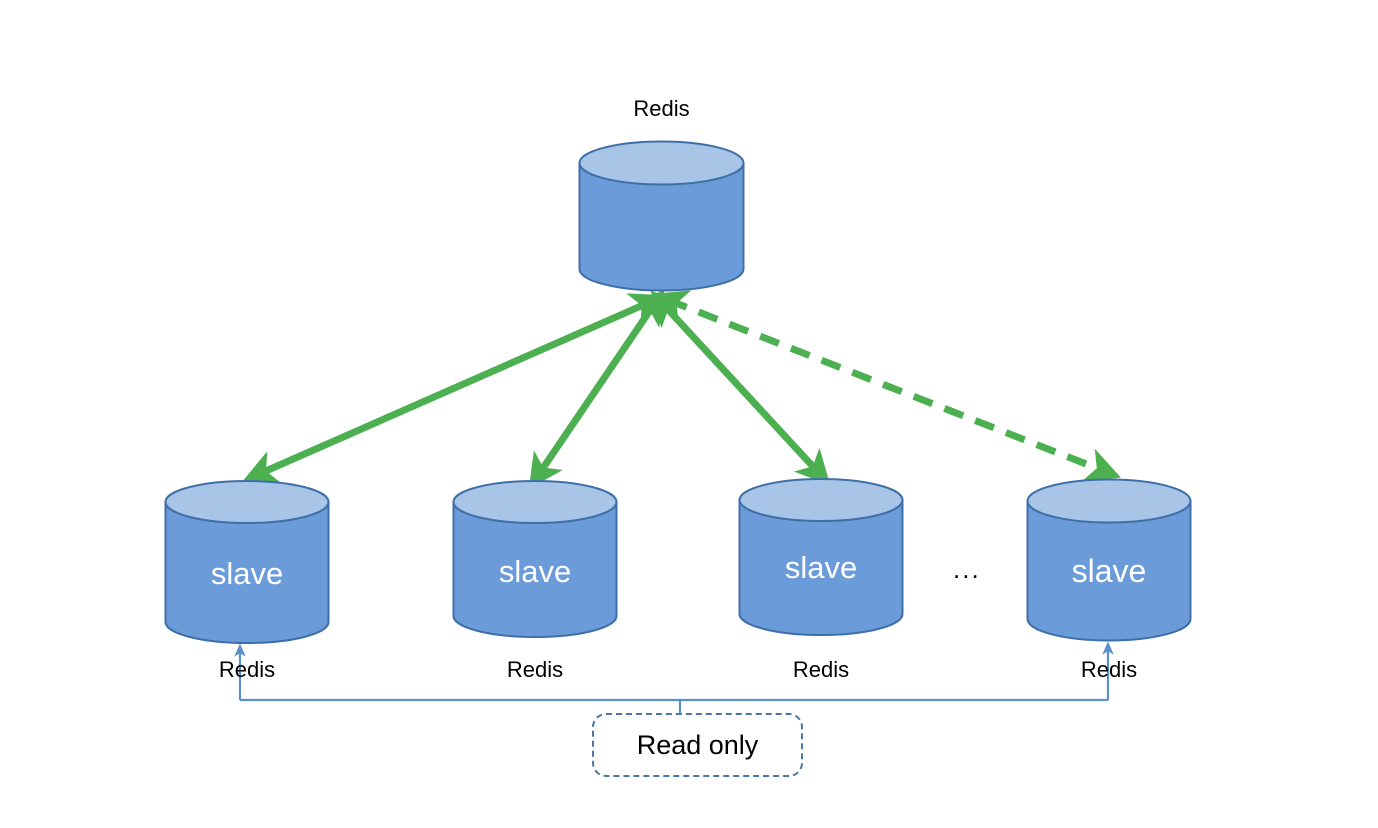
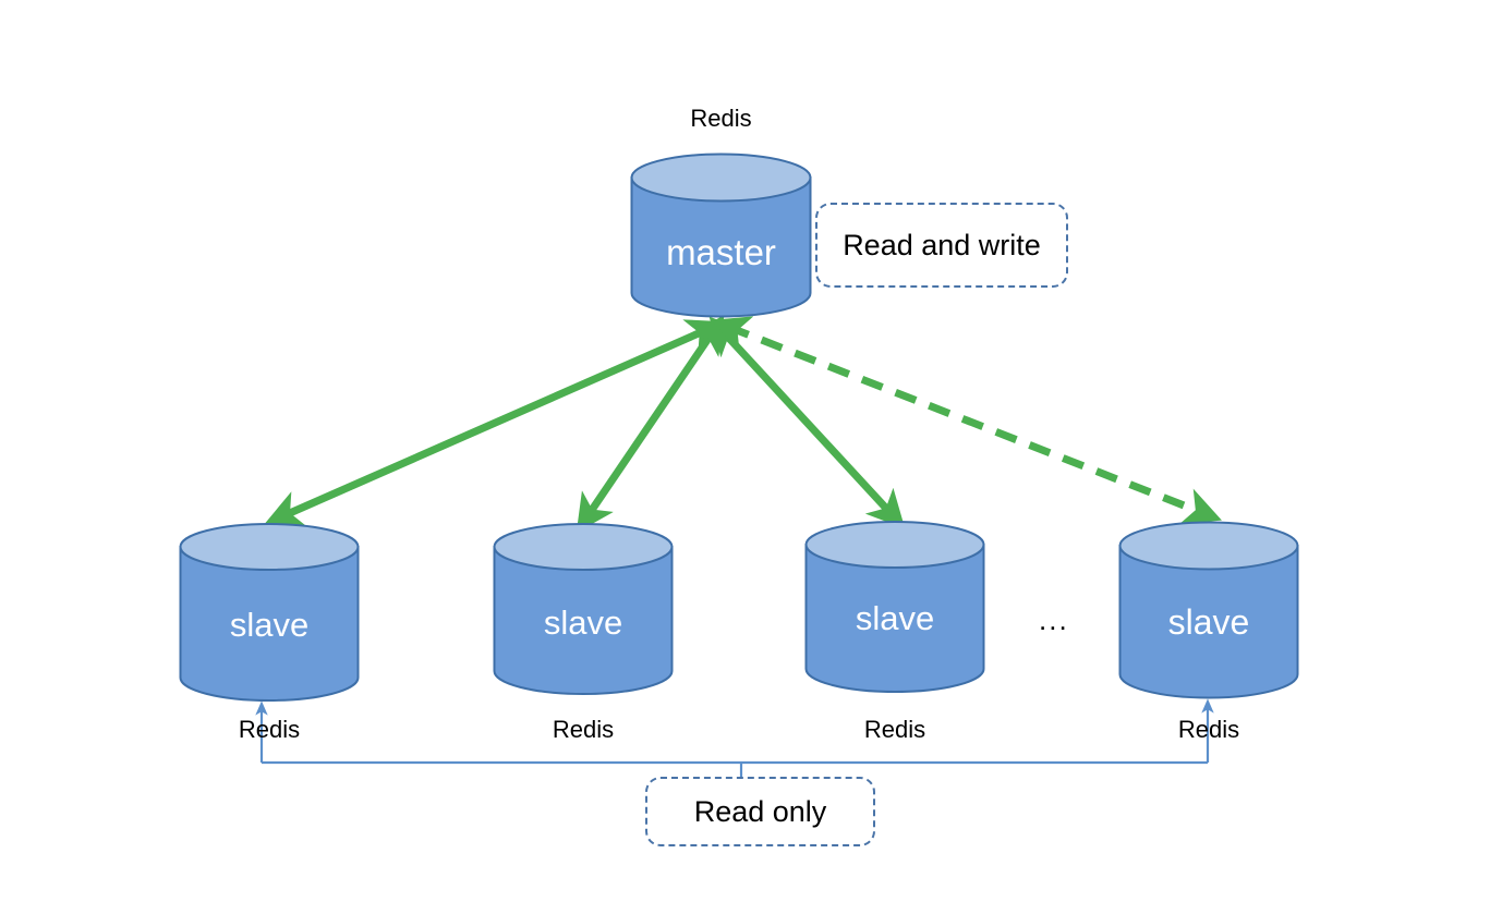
  Redis
+ master
+ Read and write
  slave
  Redis
  slave
  Redis
  slave
  Redis
  ...
  slave
  Redis
  Read only
